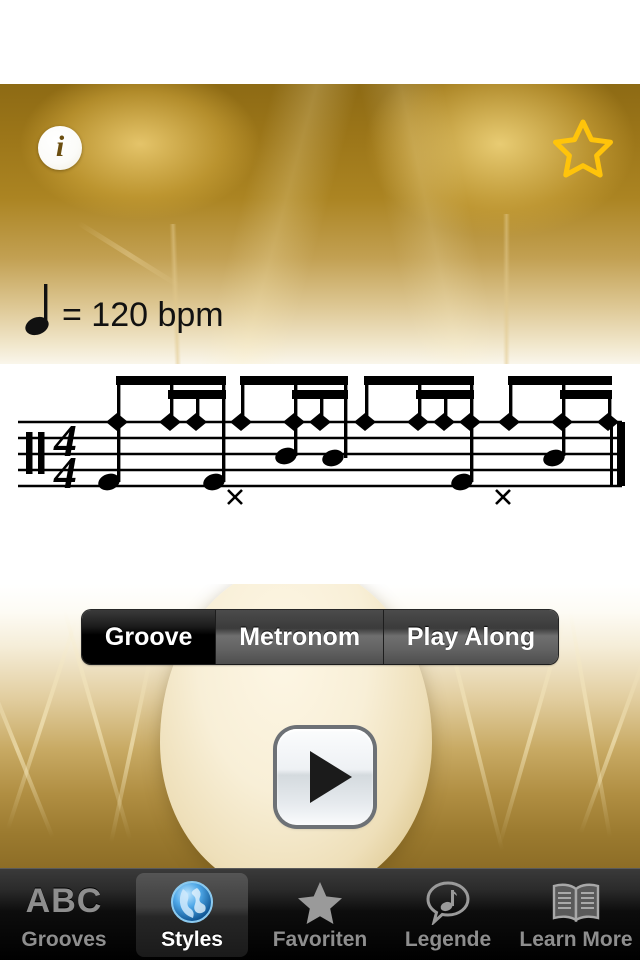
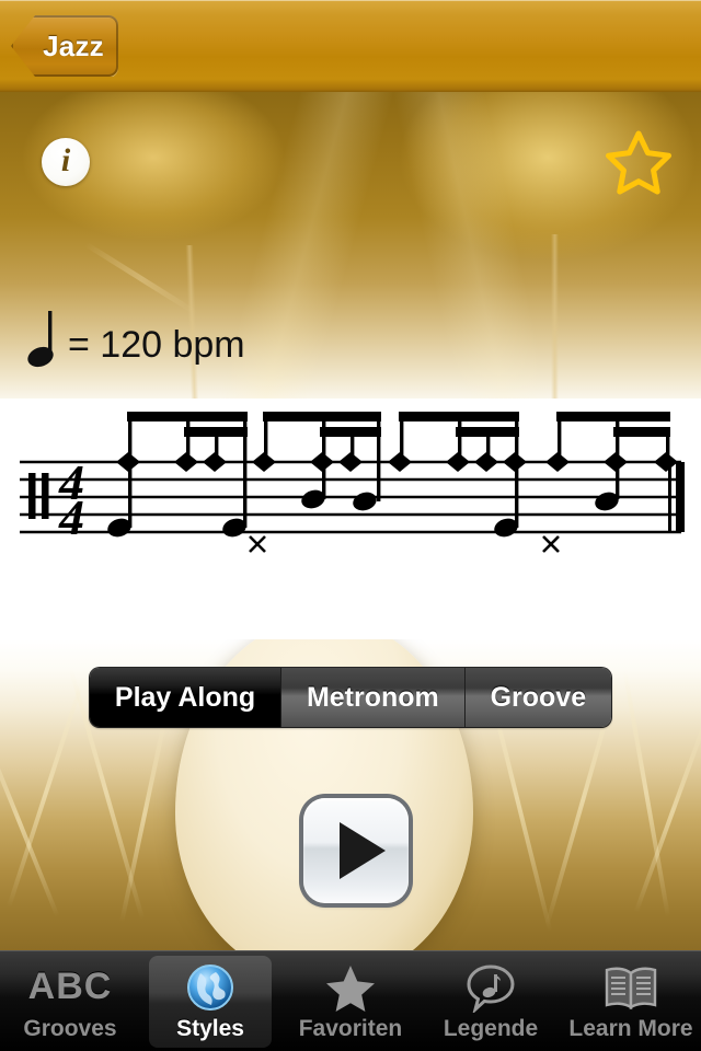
+ Jazz
  i
  = 120 bpm
  4
  4
- Groove
+ Play Along
  Metronom
- Play Along
+ Groove
  ABC
  Grooves
  Styles
  Favoriten
  Legende
  Learn More
